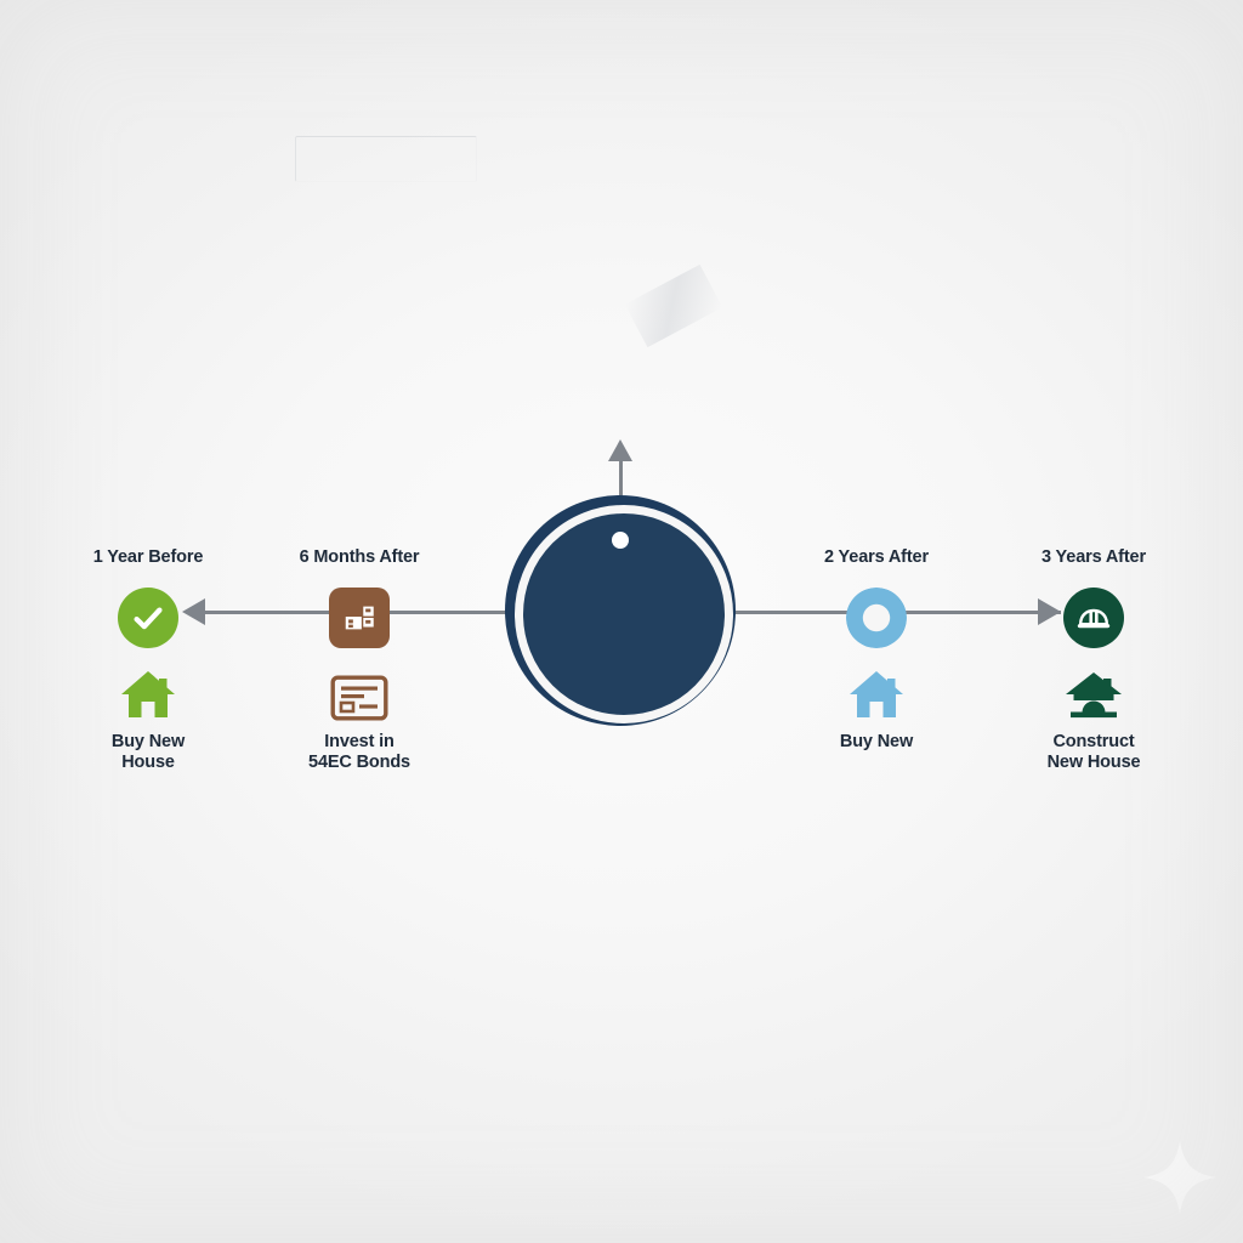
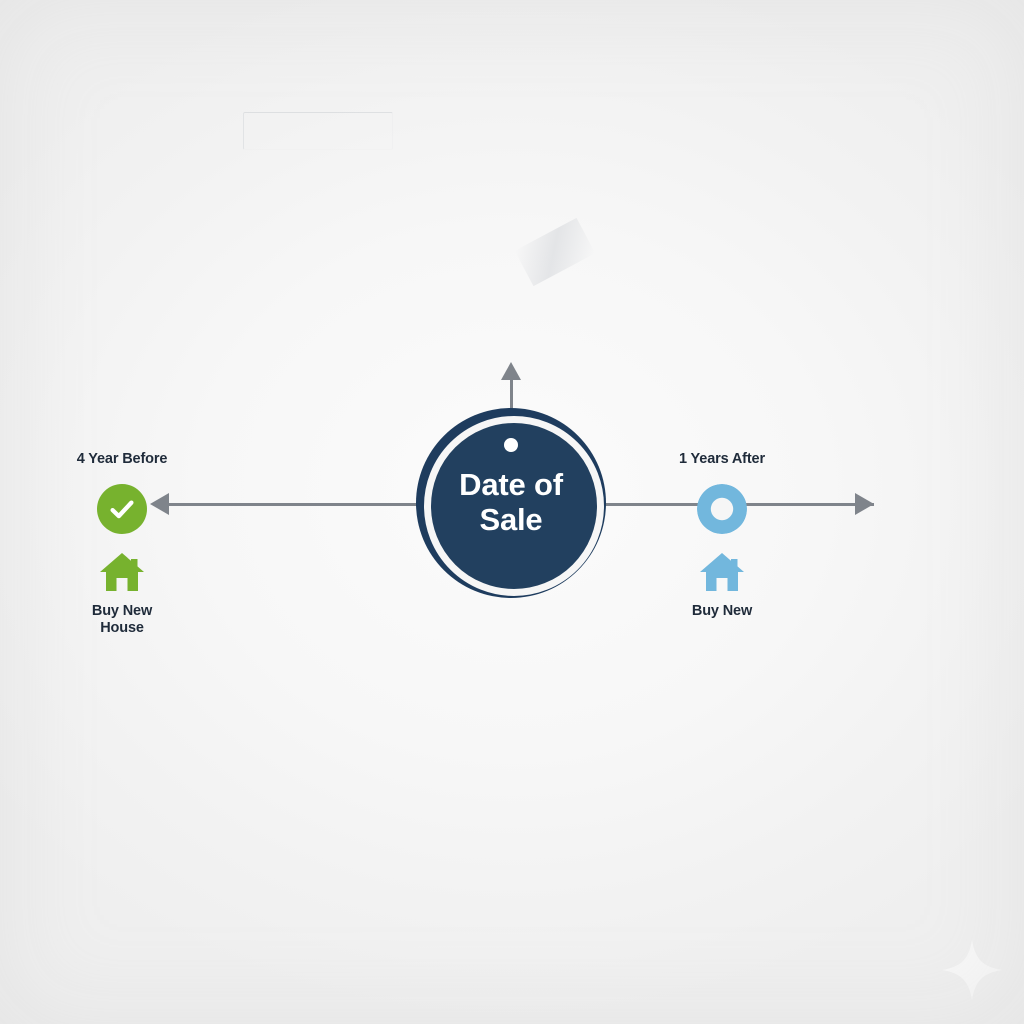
+ Date of
+ Sale
- 1 Year Before
+ 4 Year Before
  Buy New
  House
- 6 Months After
- Invest in
- 54EC Bonds
- 2 Years After
+ 1 Years After
  Buy New
- 3 Years After
- Construct
- New House
